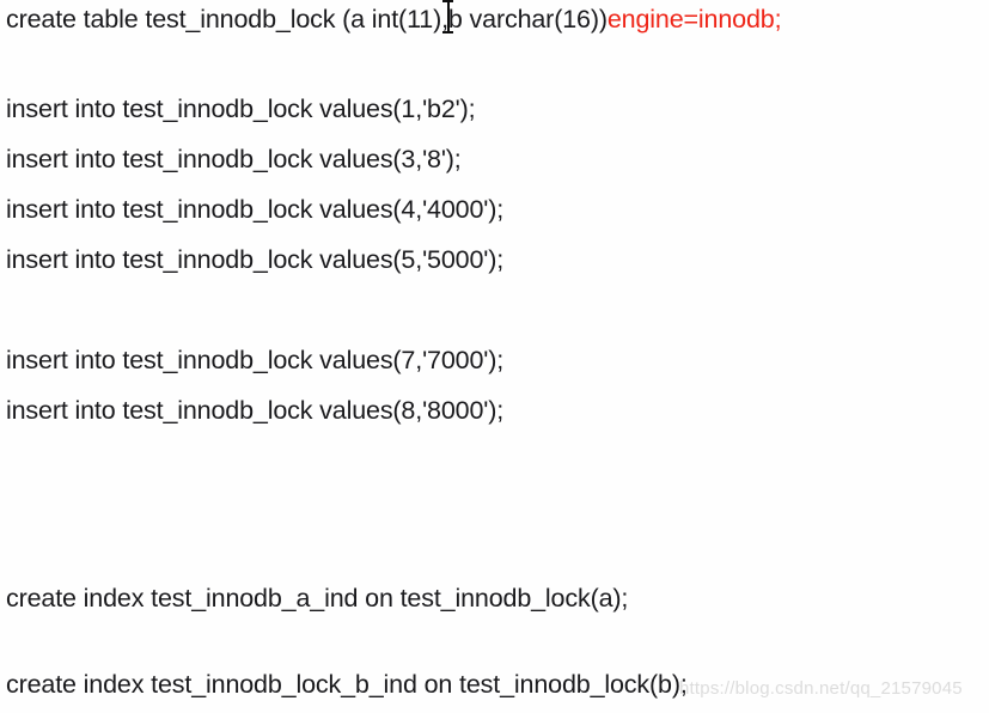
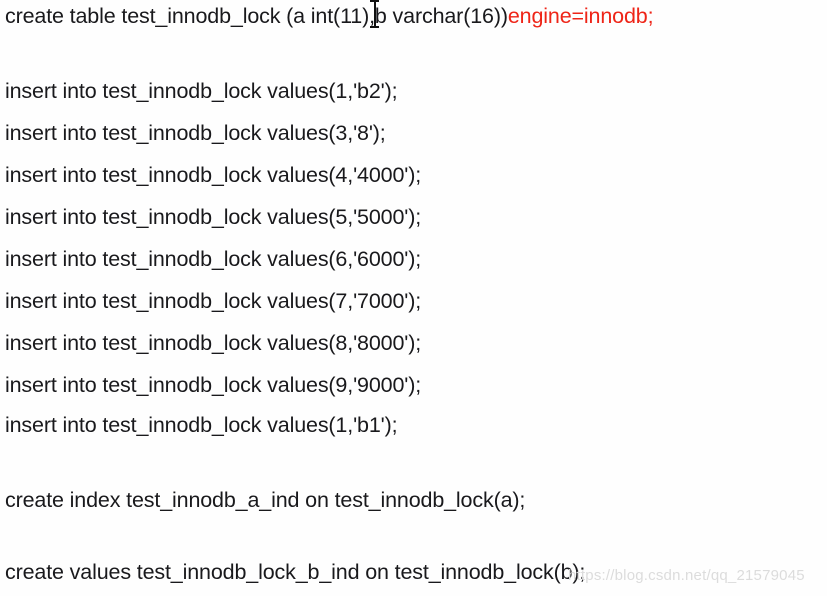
  create table test_innodb_lock (a int(11),b varchar(16))engine=innodb;
  insert into test_innodb_lock values(1,'b2');
  insert into test_innodb_lock values(3,'8');
  insert into test_innodb_lock values(4,'4000');
  insert into test_innodb_lock values(5,'5000');
+ insert into test_innodb_lock values(6,'6000');
  insert into test_innodb_lock values(7,'7000');
  insert into test_innodb_lock values(8,'8000');
+ insert into test_innodb_lock values(9,'9000');
+ insert into test_innodb_lock values(1,'b1');
  create index test_innodb_a_ind on test_innodb_lock(a);
- create index test_innodb_lock_b_ind on test_innodb_lock(b);
+ create values test_innodb_lock_b_ind on test_innodb_lock(b);
  https://blog.csdn.net/qq_21579045
